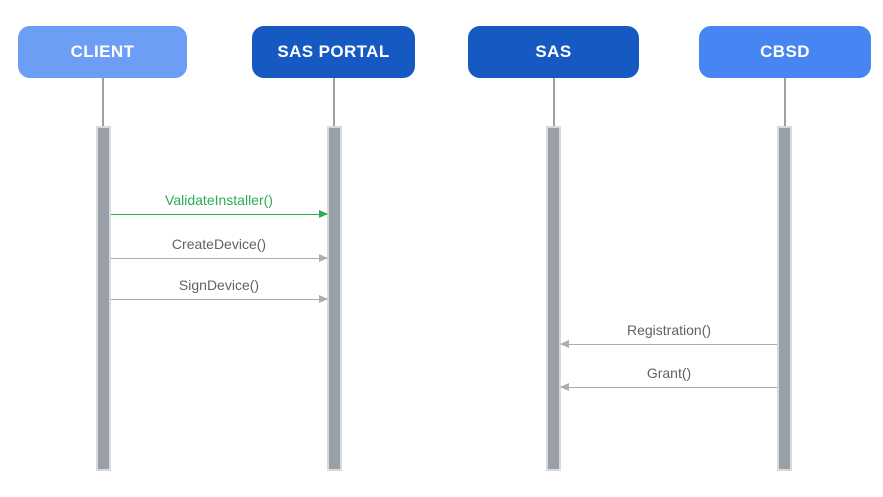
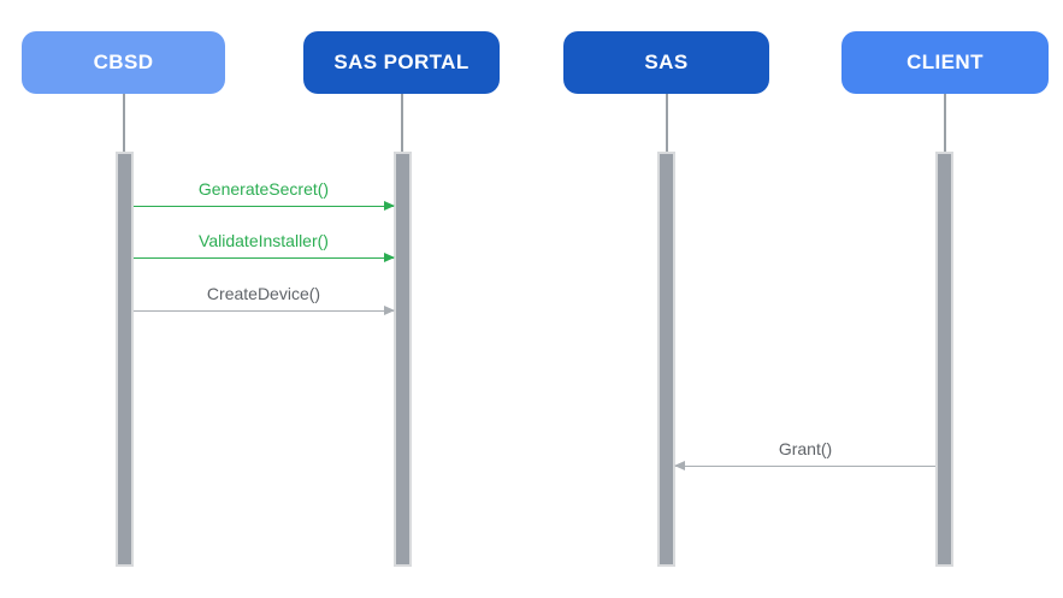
- CLIENT
+ CBSD
  SAS PORTAL
  SAS
- CBSD
+ CLIENT
+ GenerateSecret()
  ValidateInstaller()
  CreateDevice()
- SignDevice()
- Registration()
  Grant()
